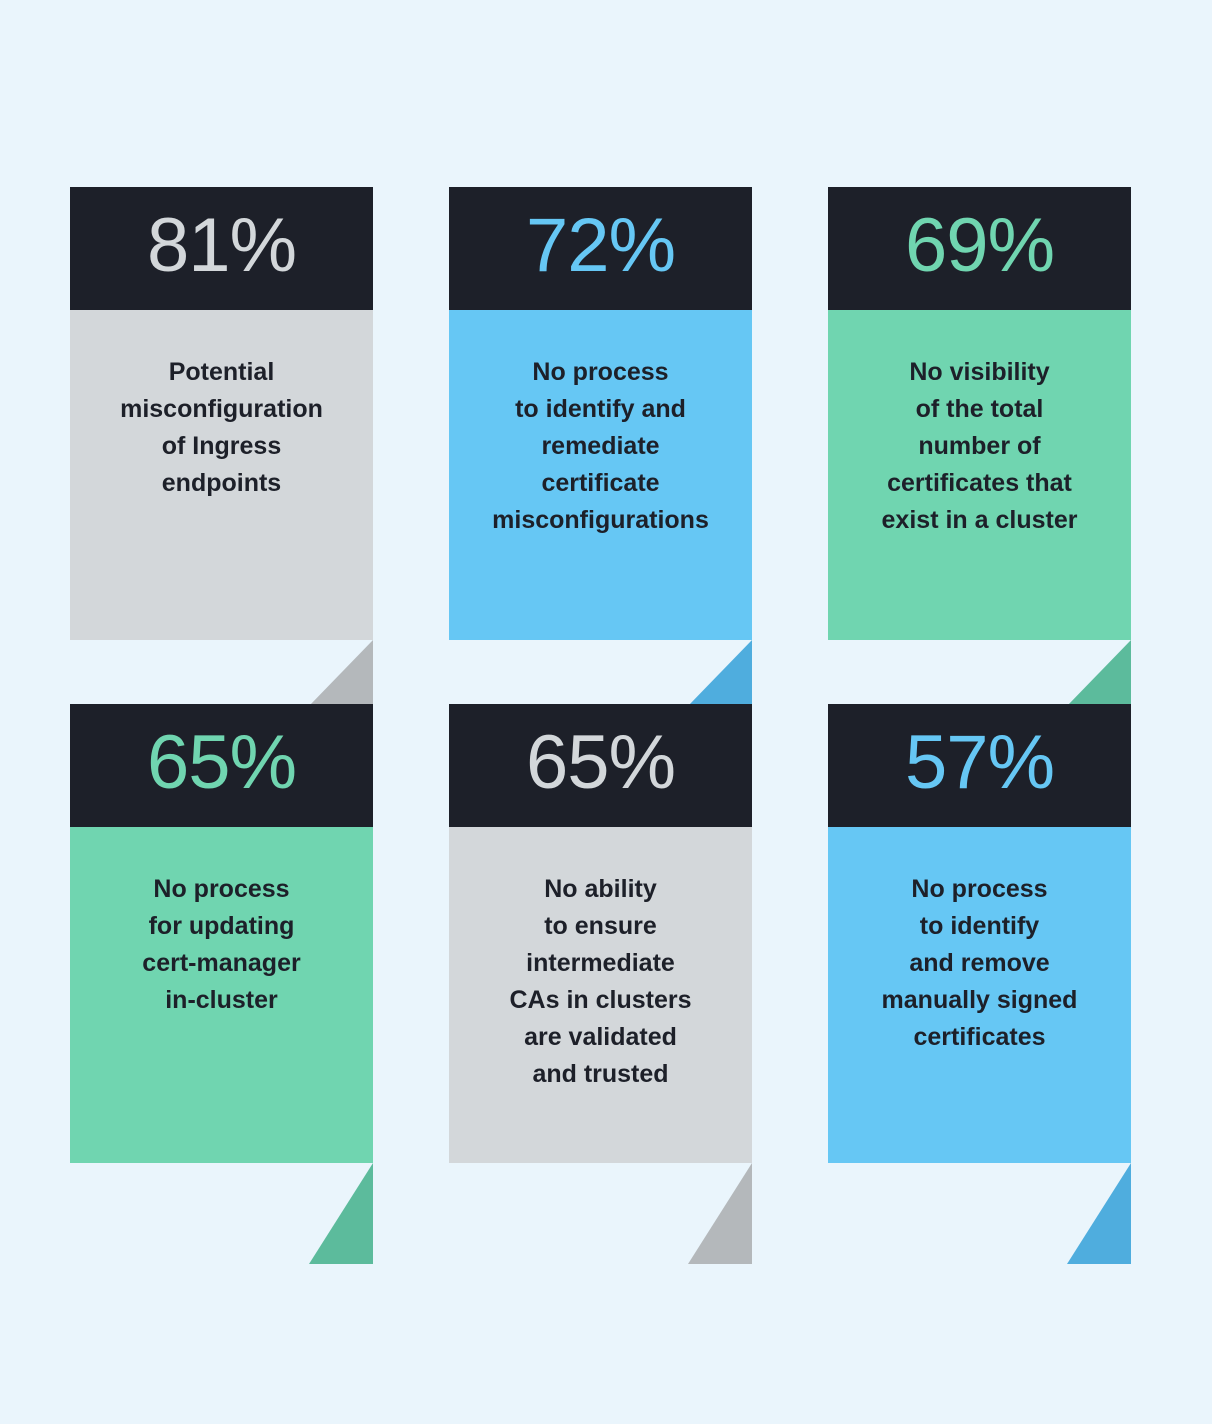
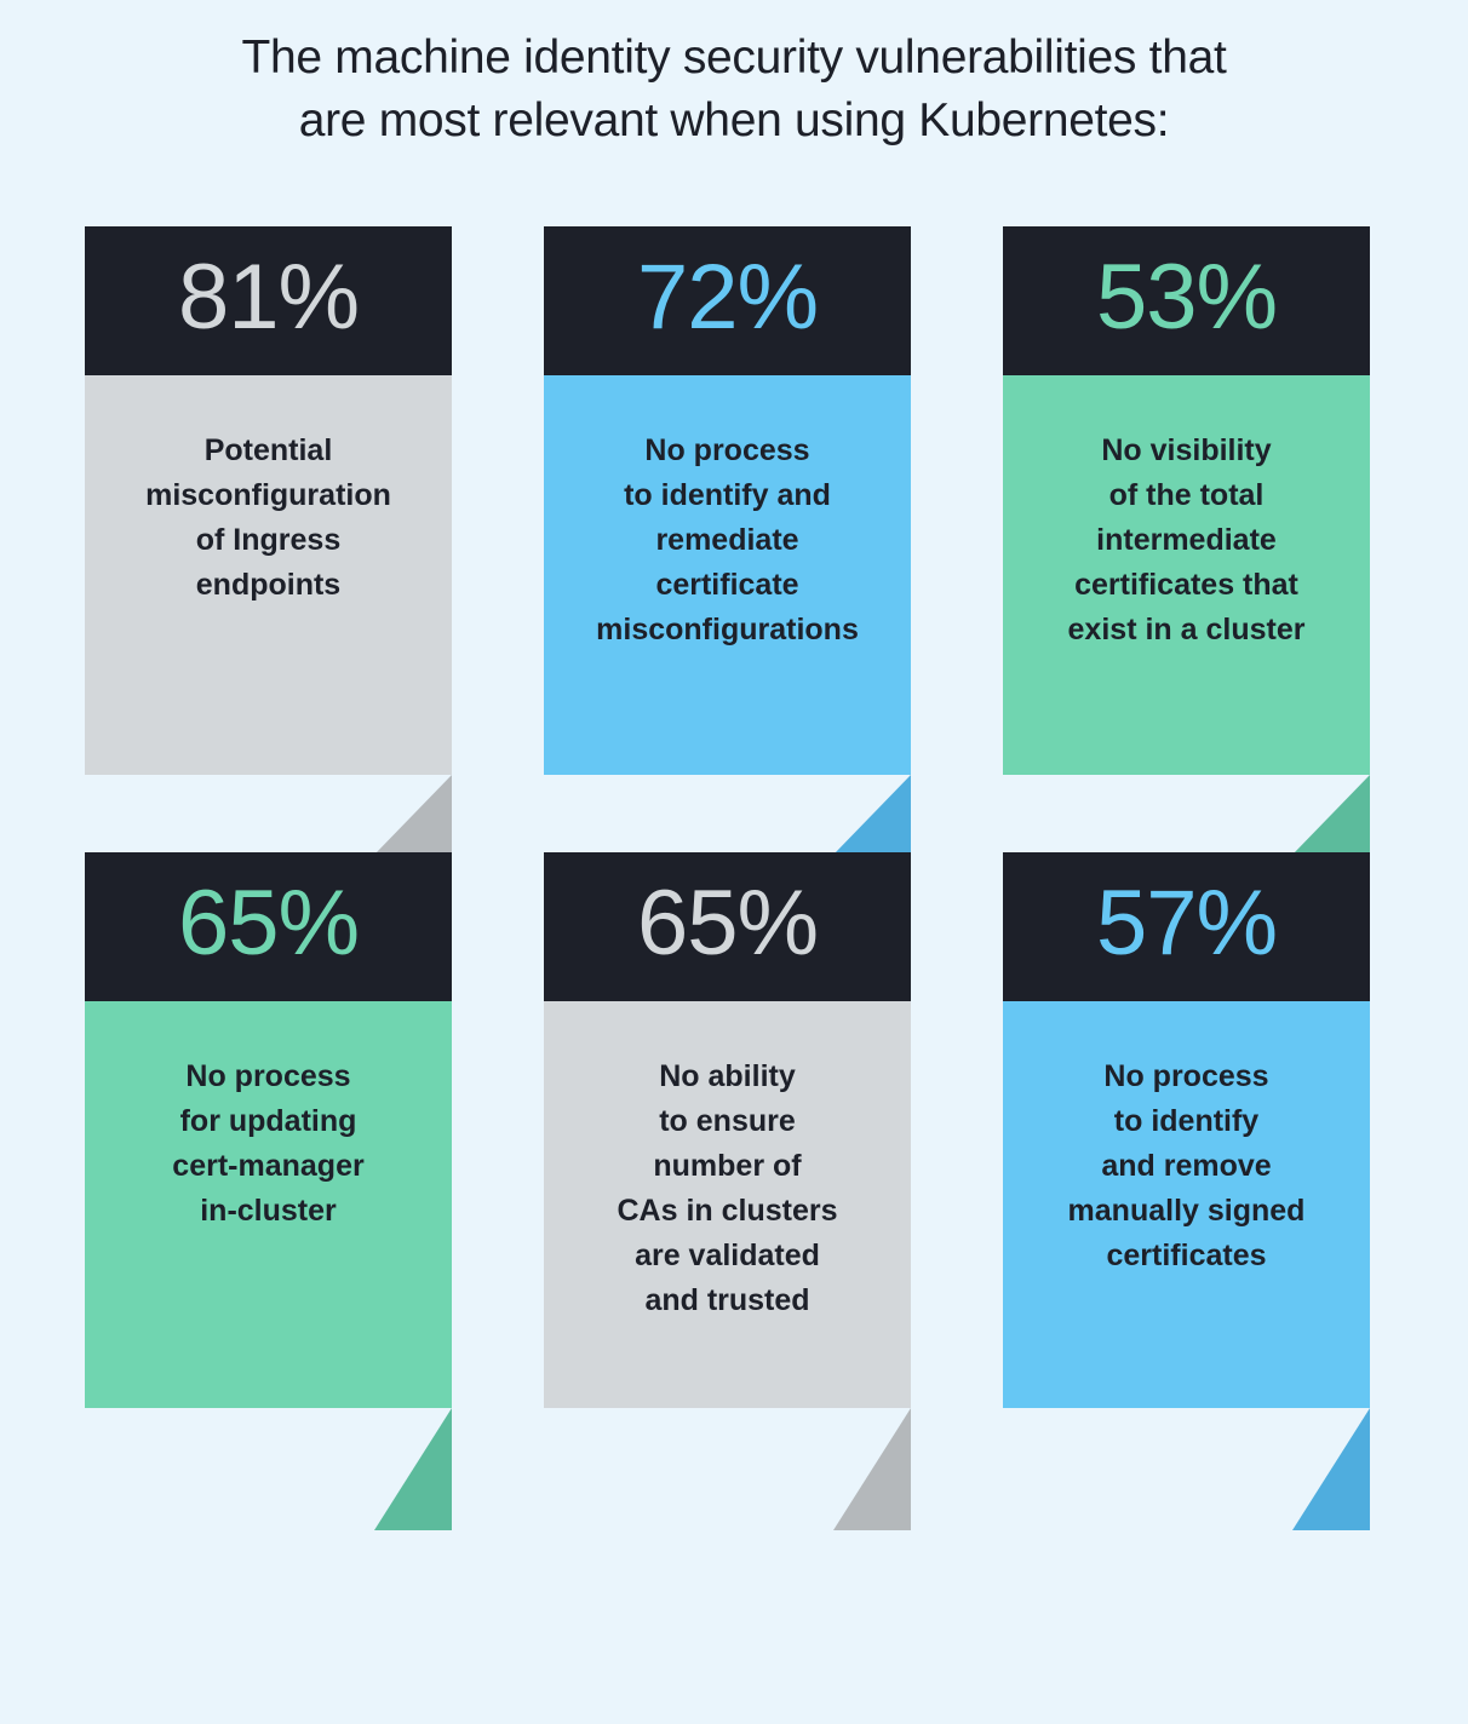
+ The machine identity security vulnerabilities that
+ are most relevant when using Kubernetes:
  81%
  Potential
  misconfiguration
  of Ingress
  endpoints
  72%
  No process
  to identify and
  remediate
  certificate
  misconfigurations
- 69%
+ 53%
  No visibility
  of the total
- number of
+ intermediate
  certificates that
  exist in a cluster
  65%
  No process
  for updating
  cert-manager
  in-cluster
  65%
  No ability
  to ensure
- intermediate
+ number of
  CAs in clusters
  are validated
  and trusted
  57%
  No process
  to identify
  and remove
  manually signed
  certificates
